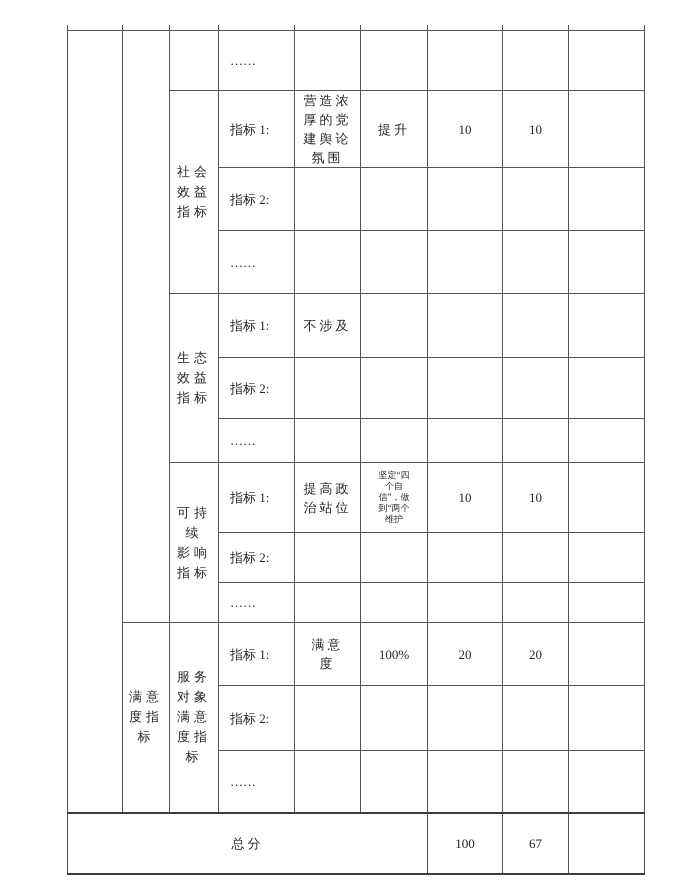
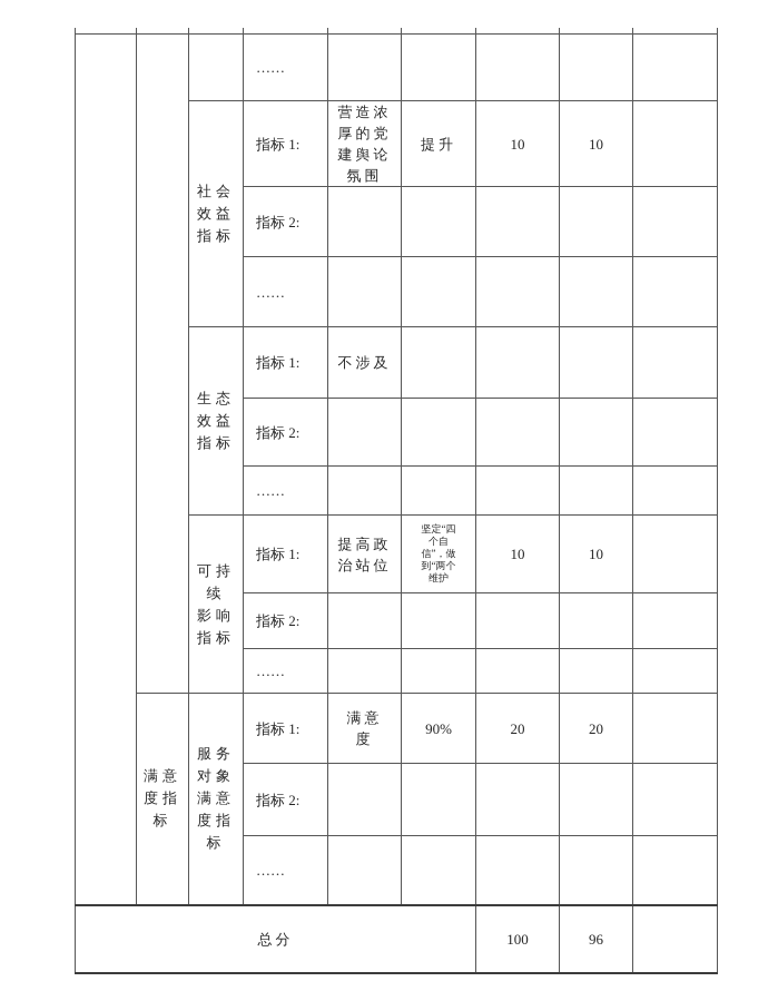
  			……
  社会 效益 指标	指标 1:	营造浓 厚的党 建舆论 氛围	提升	10	10
  指标 2:
  ……
  生态 效益 指标	指标 1:	不涉及
  指标 2:
  ……
  可持 续 影响 指标	指标 1:	提高政 治站位	坚定“四 个自 信”，做 到“两个 维护	10	10
  指标 2:
  ……
- 满意 度指 标	服务 对象 满意 度指 标	指标 1:	满意 度	100%	20	20
+ 满意 度指 标	服务 对象 满意 度指 标	指标 1:	满意 度	90%	20	20
  指标 2:
  ……
- 总分	100	67
+ 总分	100	96
